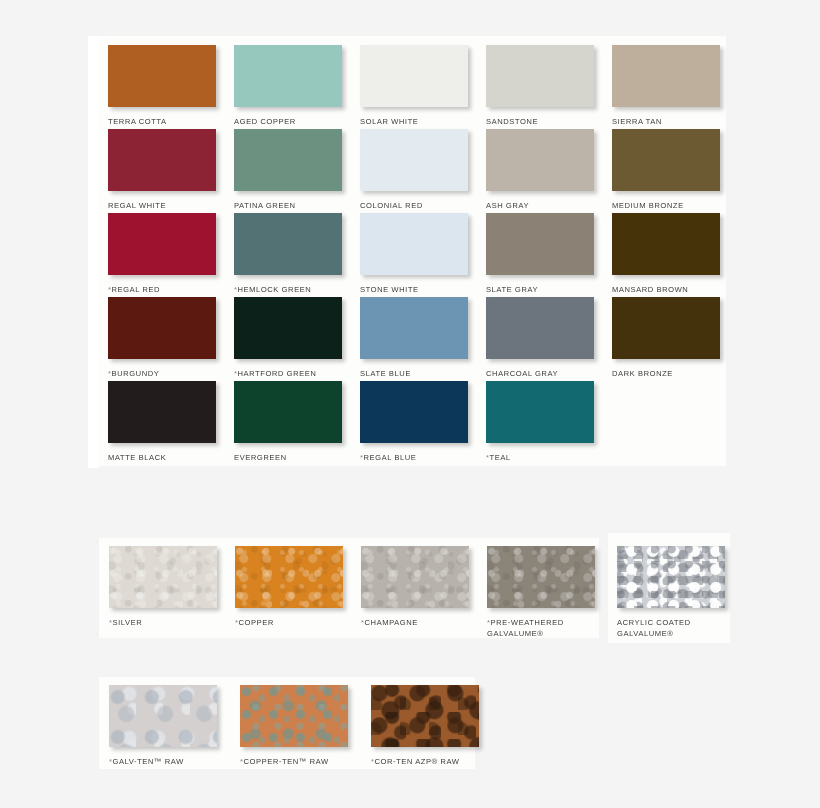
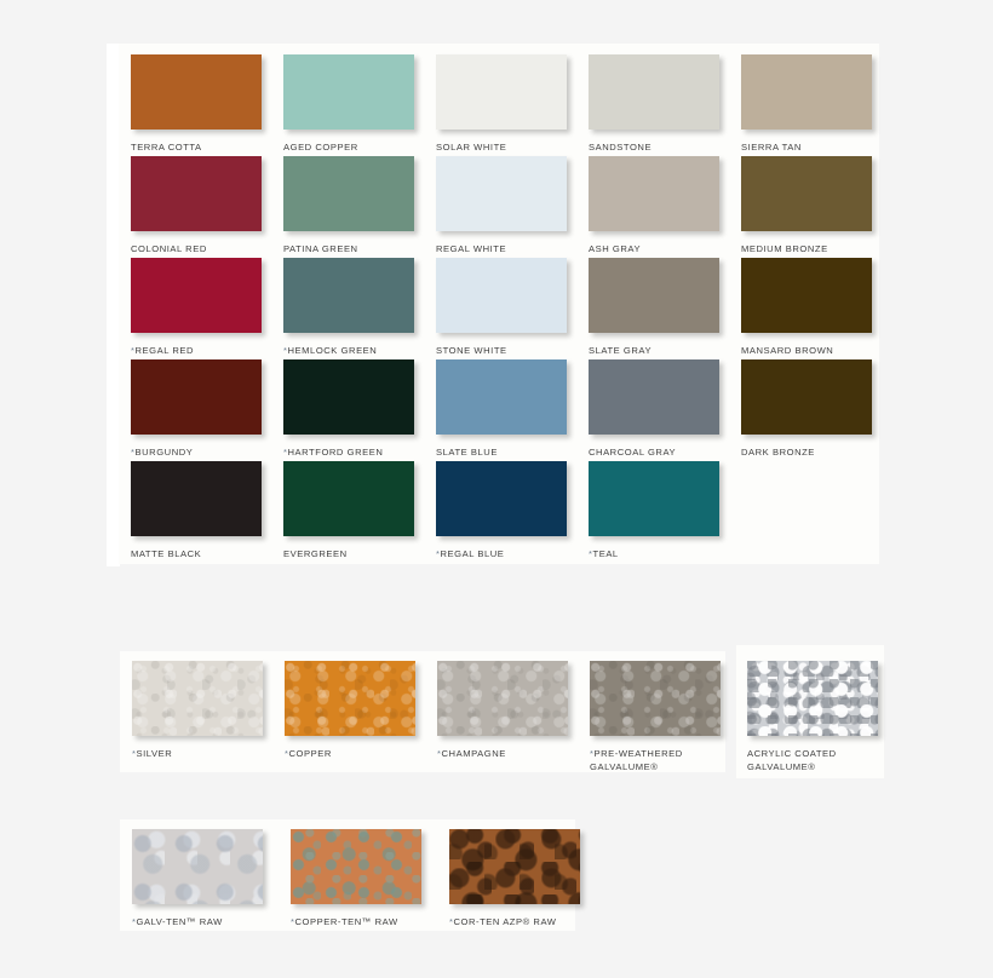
  TERRA COTTA
  AGED COPPER
  SOLAR WHITE
  SANDSTONE
  SIERRA TAN
- REGAL WHITE
+ COLONIAL RED
  PATINA GREEN
- COLONIAL RED
+ REGAL WHITE
  ASH GRAY
  MEDIUM BRONZE
  *REGAL RED
  *HEMLOCK GREEN
  STONE WHITE
  SLATE GRAY
  MANSARD BROWN
  *BURGUNDY
  *HARTFORD GREEN
  SLATE BLUE
  CHARCOAL GRAY
  DARK BRONZE
  MATTE BLACK
  EVERGREEN
  *REGAL BLUE
  *TEAL
  *SILVER
  *COPPER
  *CHAMPAGNE
  *PRE-WEATHERED
  GALVALUME®
  ACRYLIC COATED
  GALVALUME®
  *GALV-TEN™ RAW
  *COPPER-TEN™ RAW
  *COR-TEN AZP® RAW
